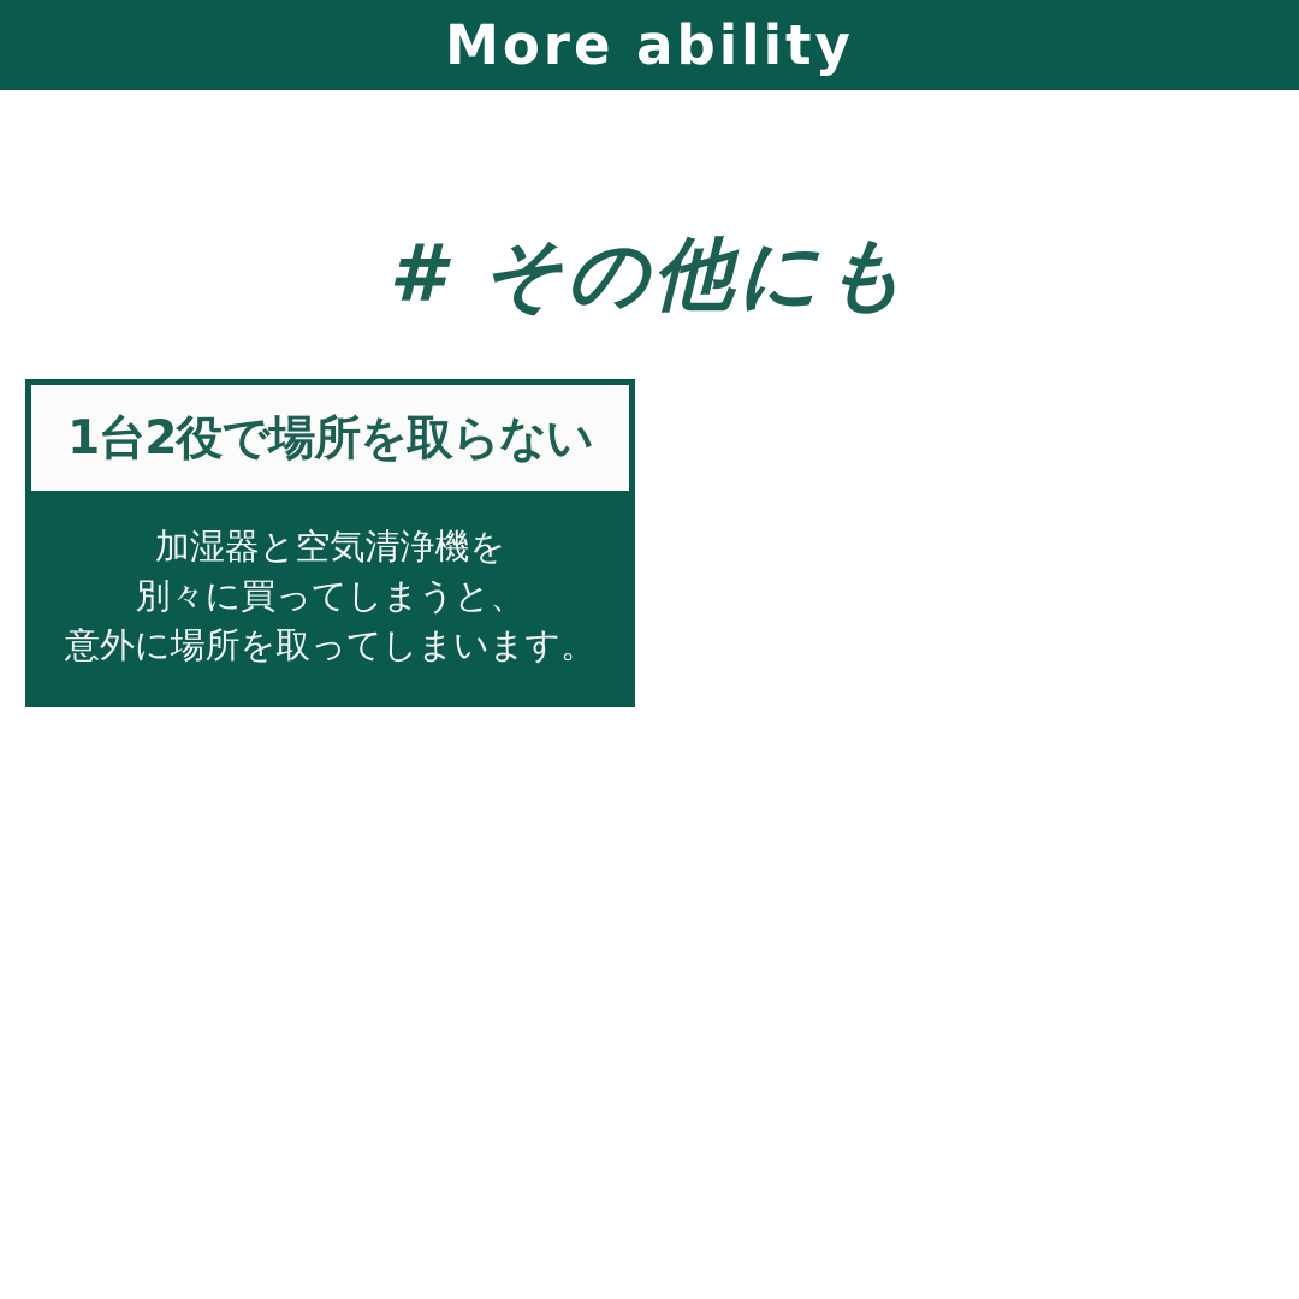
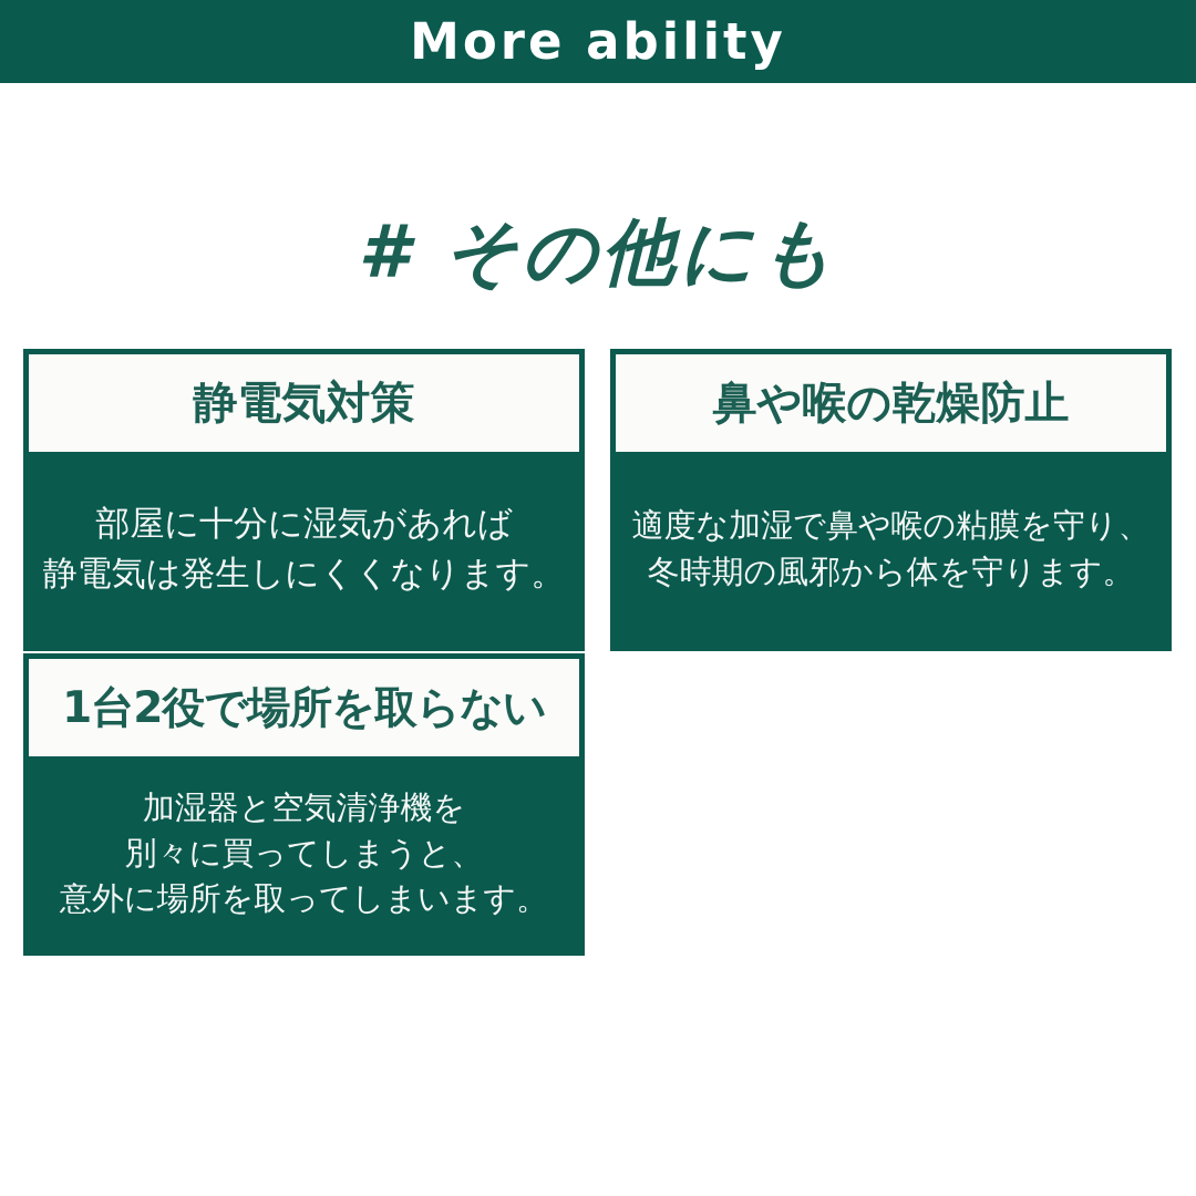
  More ability
  # その他にも
+ 静電気対策
+ 部屋に十分に湿気があれば
+ 静電気は発生しにくくなります。
+ 鼻や喉の乾燥防止
+ 適度な加湿で鼻や喉の粘膜を守り、
+ 冬時期の風邪から体を守ります。
  1台2役で場所を取らない
  加湿器と空気清浄機を
  別々に買ってしまうと、
  意外に場所を取ってしまいます。
